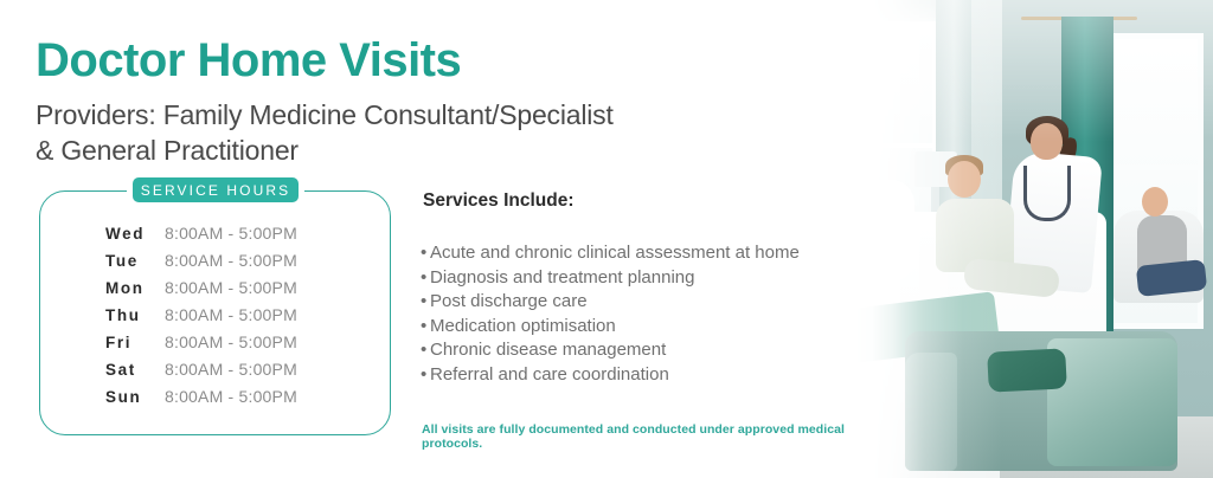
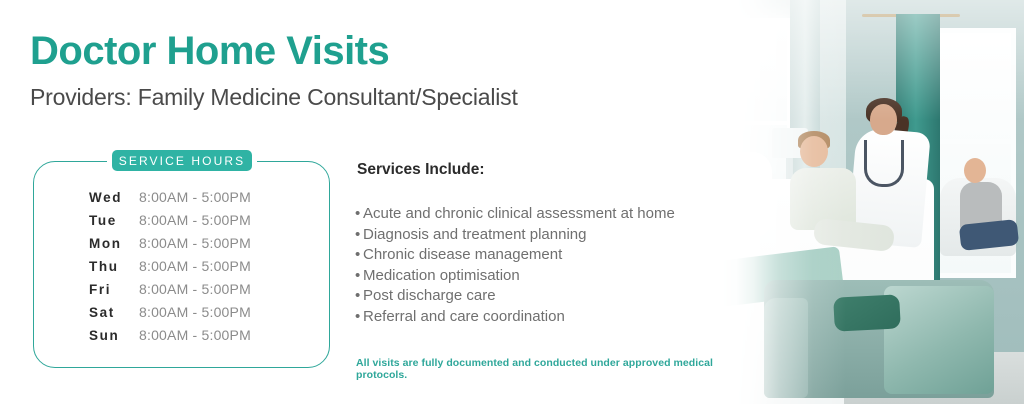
  Doctor Home Visits
  Providers: Family Medicine Consultant/Specialist
- & General Practitioner
  SERVICE HOURS
  Wed
  8:00AM - 5:00PM
  Tue
  8:00AM - 5:00PM
  Mon
  8:00AM - 5:00PM
  Thu
  8:00AM - 5:00PM
  Fri
  8:00AM - 5:00PM
  Sat
  8:00AM - 5:00PM
  Sun
  8:00AM - 5:00PM
  Services Include:
  • Acute and chronic clinical assessment at home
  • Diagnosis and treatment planning
- • Post discharge care
+ • Chronic disease management
  • Medication optimisation
- • Chronic disease management
+ • Post discharge care
  • Referral and care coordination
  All visits are fully documented and conducted under approved medical protocols.
